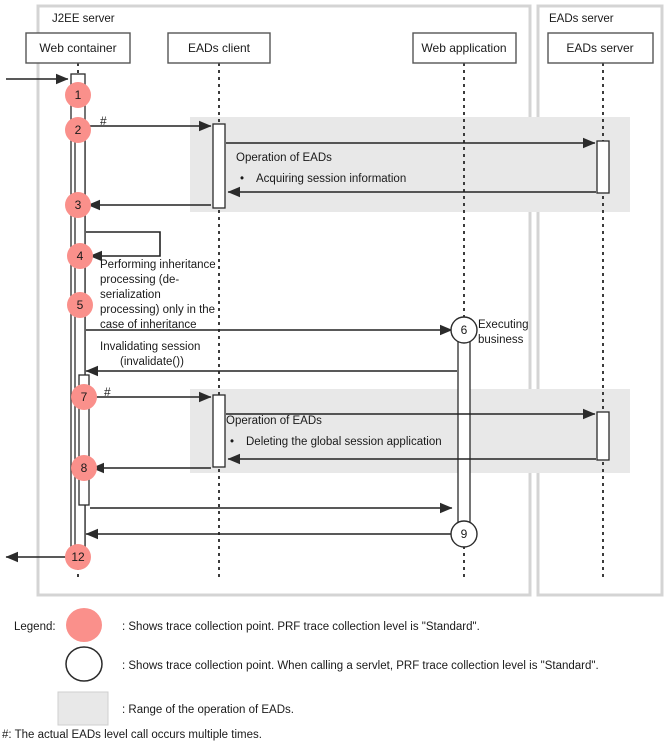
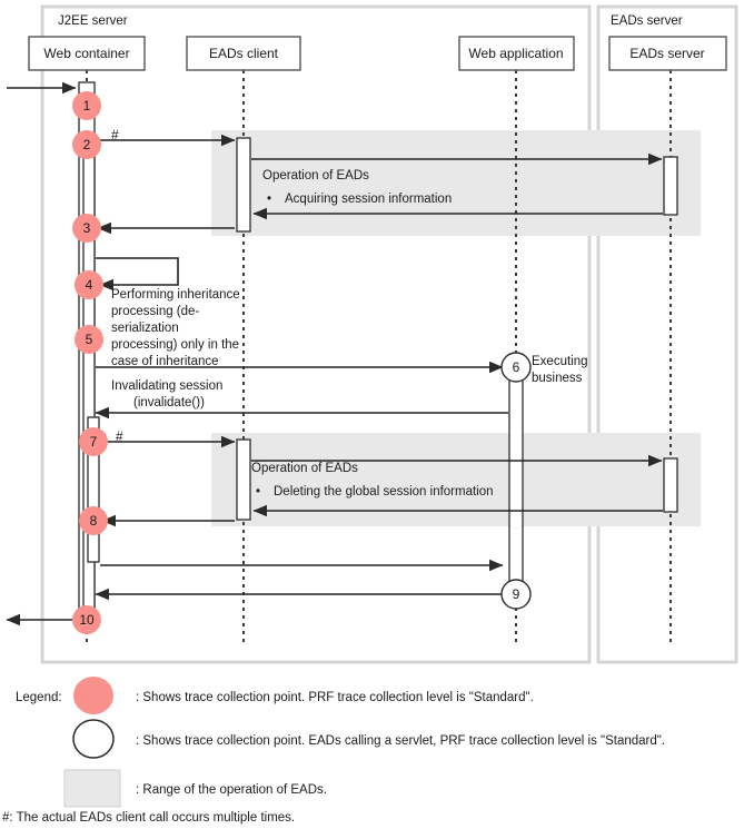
  J2EE server
  EADs server
  Web container
  EADs client
  Web application
  EADs server
  #
  Operation of EADs
  •
  Acquiring session information
  Performing inheritance
  processing (de-
  serialization
  processing) only in the
  case of inheritance
  Invalidating session
  (invalidate())
  Executing
  business
  #
  Operation of EADs
  •
- Deleting the global session application
+ Deleting the global session information
  1
  2
  3
  4
  5
  6
  7
  8
  9
- 12
+ 10
  Legend:
  : Shows trace collection point. PRF trace collection level is "Standard".
- : Shows trace collection point. When calling a servlet, PRF trace collection level is "Standard".
+ : Shows trace collection point. EADs calling a servlet, PRF trace collection level is "Standard".
  : Range of the operation of EADs.
- #: The actual EADs level call occurs multiple times.
+ #: The actual EADs client call occurs multiple times.
